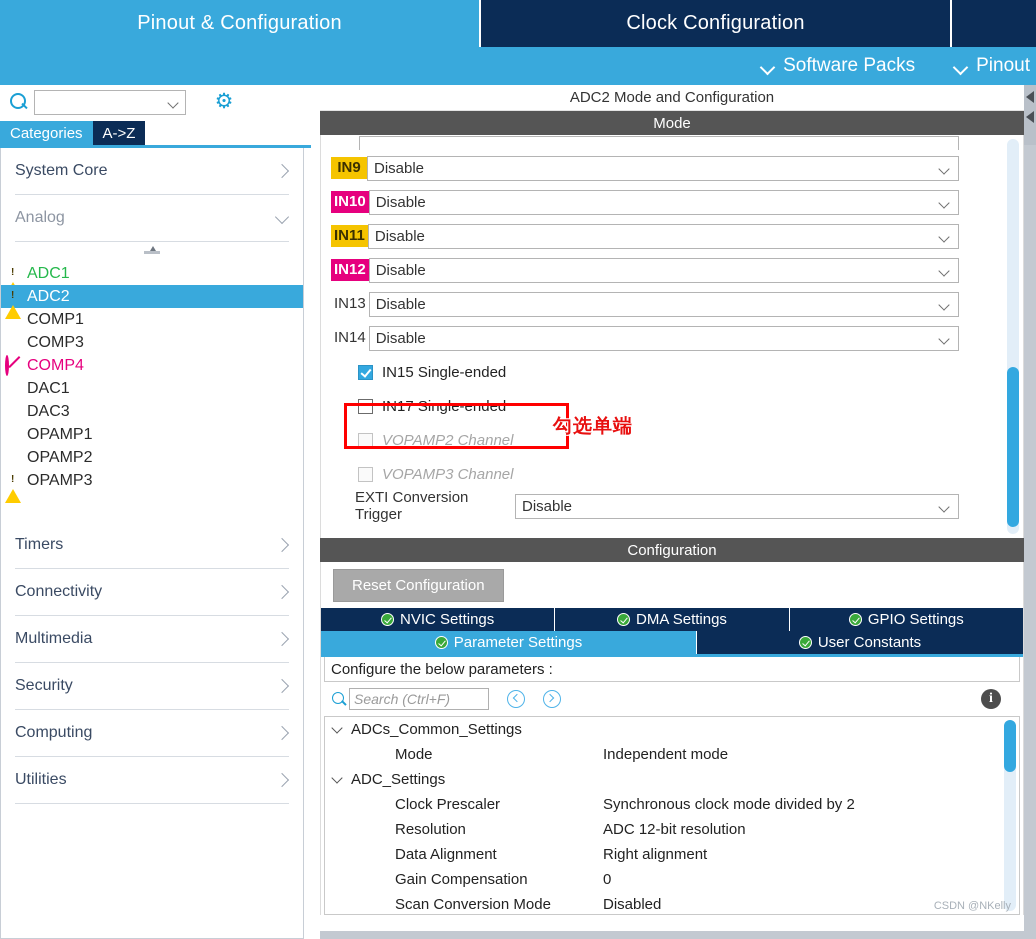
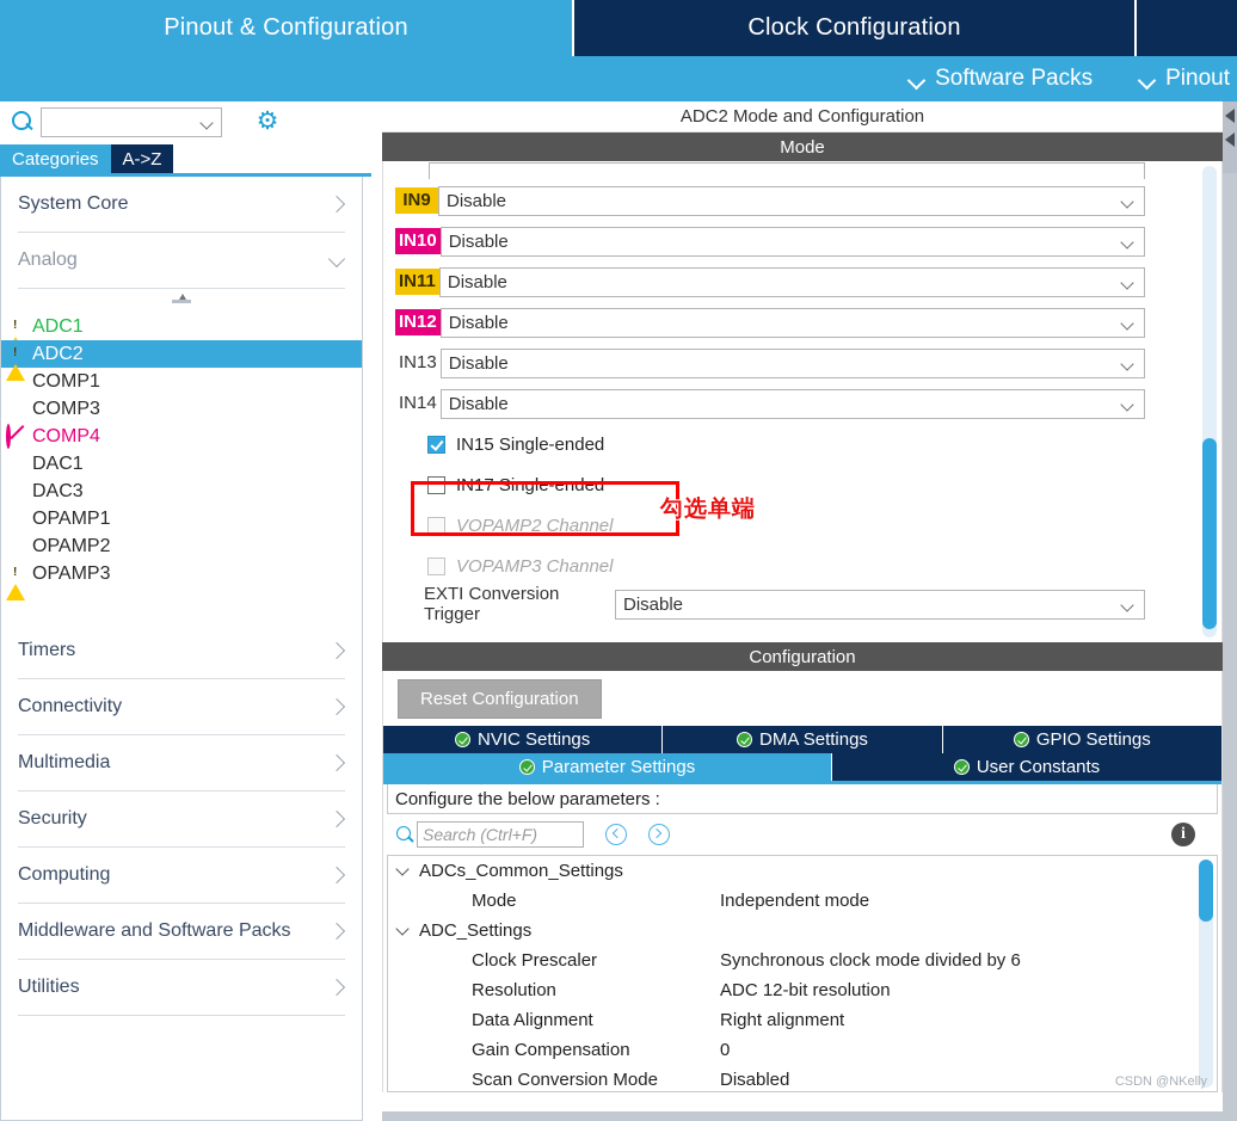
  Pinout & Configuration
  Clock Configuration
  Software Packs
  Pinout
  ⚙
  Categories
  A->Z
  System Core
  Analog
  ADC1
  ADC2
  COMP1
  COMP3
  COMP4
  DAC1
  DAC3
  OPAMP1
  OPAMP2
  OPAMP3
  Timers
  Connectivity
  Multimedia
  Security
  Computing
+ Middleware and Software Packs
  Utilities
  ADC2 Mode and Configuration
  Mode
  IN9
  Disable
  IN10
  Disable
  IN11
  Disable
  IN12
  Disable
  IN13
  Disable
  IN14
  Disable
  IN15 Single-ended
  IN17 Single-ended
  VOPAMP2 Channel
  VOPAMP3 Channel
  EXTI Conversion Trigger
  Disable
  勾选单端
  Configuration
  Reset Configuration
  NVIC Settings
  DMA Settings
  GPIO Settings
  Parameter Settings
  User Constants
  Configure the below parameters :
  Search (Ctrl+F)
  i
  ADCs_Common_Settings
  Mode
  Independent mode
  ADC_Settings
  Clock Prescaler
- Synchronous clock mode divided by 2
+ Synchronous clock mode divided by 6
  Resolution
  ADC 12-bit resolution
  Data Alignment
  Right alignment
  Gain Compensation
  0
  Scan Conversion Mode
  Disabled
  CSDN @NKelly
